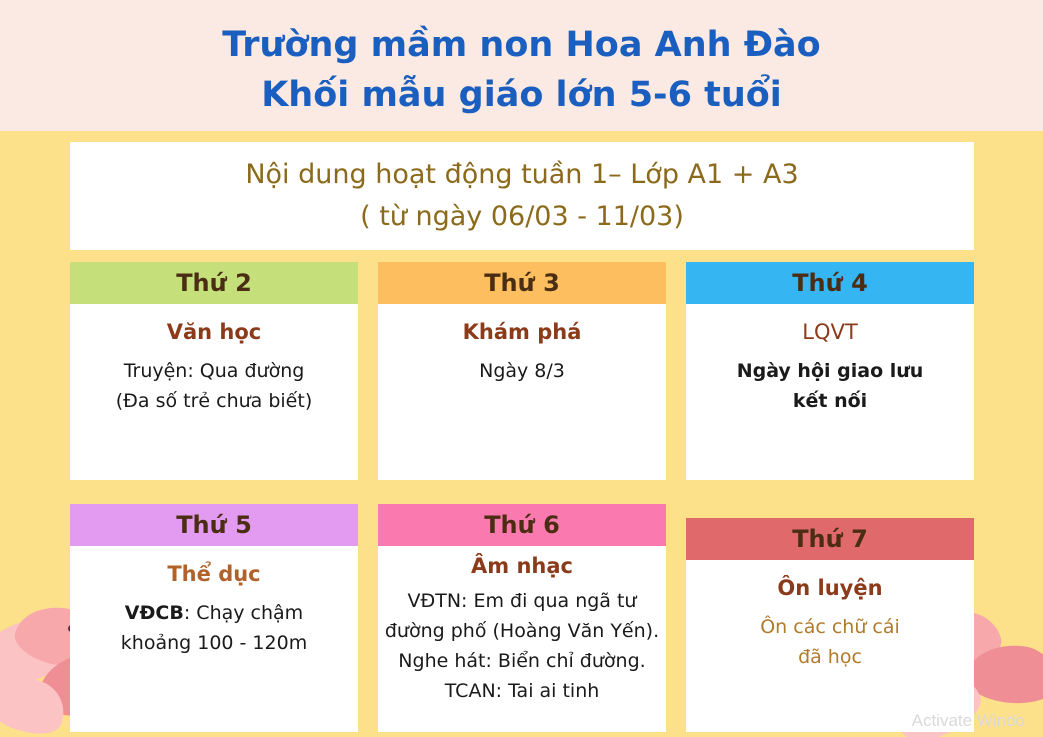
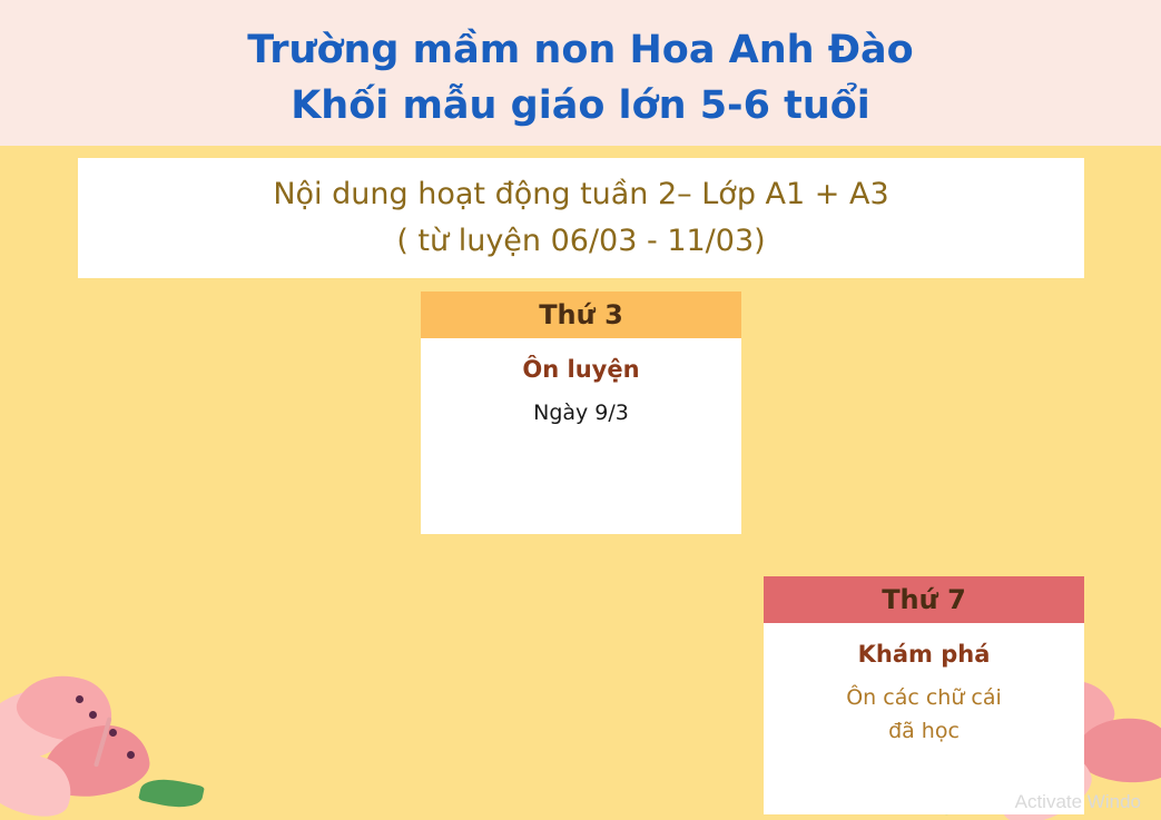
  Trường mầm non Hoa Anh Đào
  Khối mẫu giáo lớn 5-6 tuổi
- Nội dung hoạt động tuần 1– Lớp A1 + A3
+ Nội dung hoạt động tuần 2– Lớp A1 + A3
- ( từ ngày 06/03 - 11/03)
+ ( từ luyện 06/03 - 11/03)
- Thứ 2
- Văn học
- Truyện: Qua đường
- (Đa số trẻ chưa biết)
  Thứ 3
- Khám phá
+ Ôn luyện
- Ngày 8/3
+ Ngày 9/3
- Thứ 4
- LQVT
- Ngày hội giao lưu
- kết nối
- Thứ 5
- Thể dục
- VĐCB: Chạy chậm
- khoảng 100 - 120m
- Thứ 6
- Âm nhạc
- VĐTN: Em đi qua ngã tư
- đường phố (Hoàng Văn Yến).
- Nghe hát: Biển chỉ đường.
- TCAN: Tai ai tinh
  Thứ 7
- Ôn luyện
+ Khám phá
  Ôn các chữ cái
  đã học
  Activate Windo
